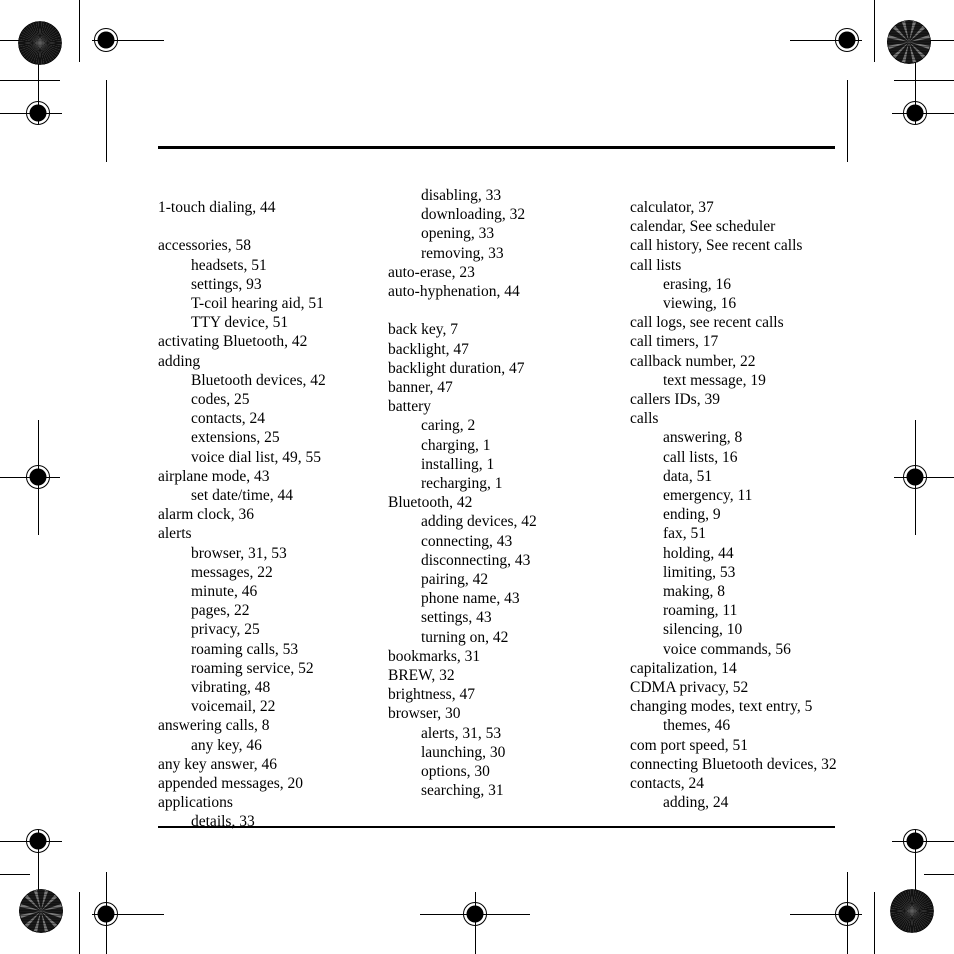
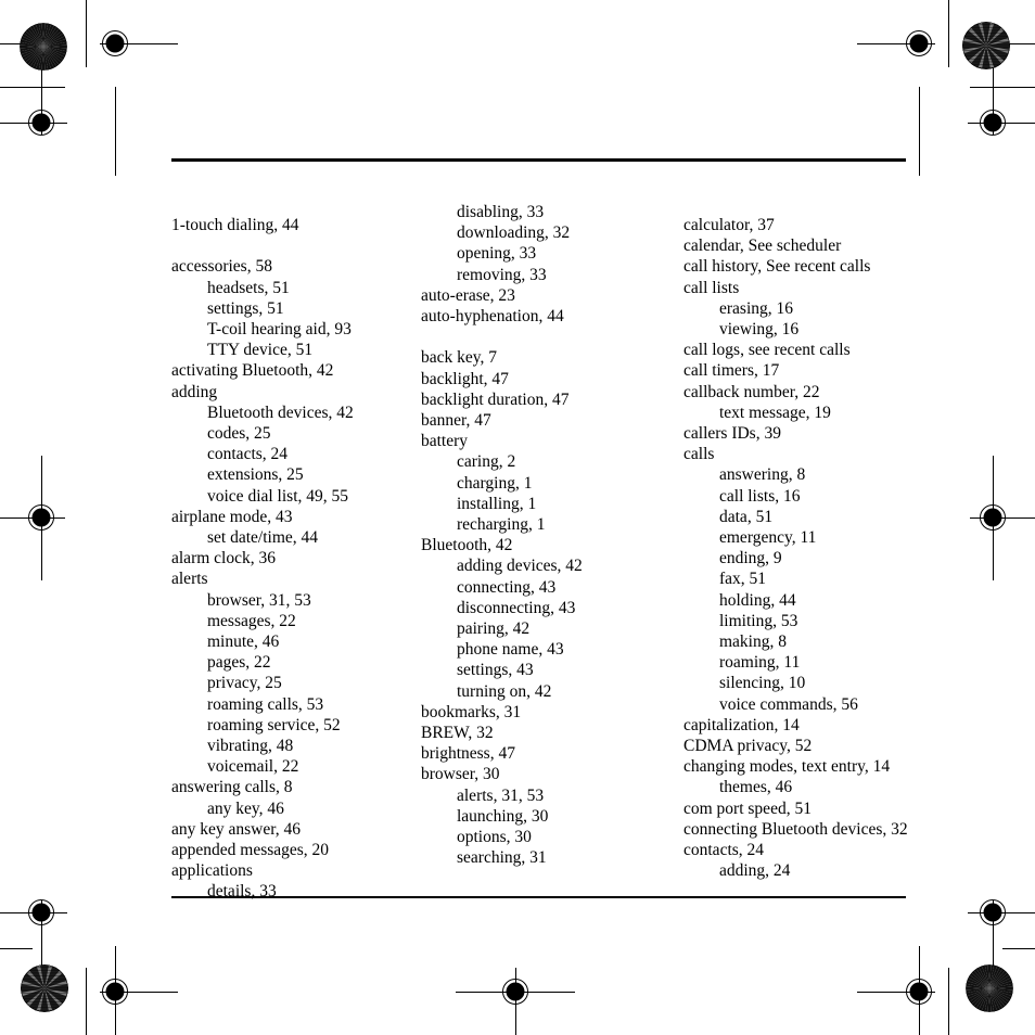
  1-touch dialing, 44
  accessories, 58
  headsets, 51
- settings, 93
+ settings, 51
- T-coil hearing aid, 51
+ T-coil hearing aid, 93
  TTY device, 51
  activating Bluetooth, 42
  adding
  Bluetooth devices, 42
  codes, 25
  contacts, 24
  extensions, 25
  voice dial list, 49, 55
  airplane mode, 43
  set date/time, 44
  alarm clock, 36
  alerts
  browser, 31, 53
  messages, 22
  minute, 46
  pages, 22
  privacy, 25
  roaming calls, 53
  roaming service, 52
  vibrating, 48
  voicemail, 22
  answering calls, 8
  any key, 46
  any key answer, 46
  appended messages, 20
  applications
  details, 33
  disabling, 33
  downloading, 32
  opening, 33
  removing, 33
  auto-erase, 23
  auto-hyphenation, 44
  back key, 7
  backlight, 47
  backlight duration, 47
  banner, 47
  battery
  caring, 2
  charging, 1
  installing, 1
  recharging, 1
  Bluetooth, 42
  adding devices, 42
  connecting, 43
  disconnecting, 43
  pairing, 42
  phone name, 43
  settings, 43
  turning on, 42
  bookmarks, 31
  BREW, 32
  brightness, 47
  browser, 30
  alerts, 31, 53
  launching, 30
  options, 30
  searching, 31
  calculator, 37
  calendar, See scheduler
  call history, See recent calls
  call lists
  erasing, 16
  viewing, 16
  call logs, see recent calls
  call timers, 17
  callback number, 22
  text message, 19
  callers IDs, 39
  calls
  answering, 8
  call lists, 16
  data, 51
  emergency, 11
  ending, 9
  fax, 51
  holding, 44
  limiting, 53
  making, 8
  roaming, 11
  silencing, 10
  voice commands, 56
  capitalization, 14
  CDMA privacy, 52
- changing modes, text entry, 5
+ changing modes, text entry, 14
  themes, 46
  com port speed, 51
  connecting Bluetooth devices, 32
  contacts, 24
  adding, 24
